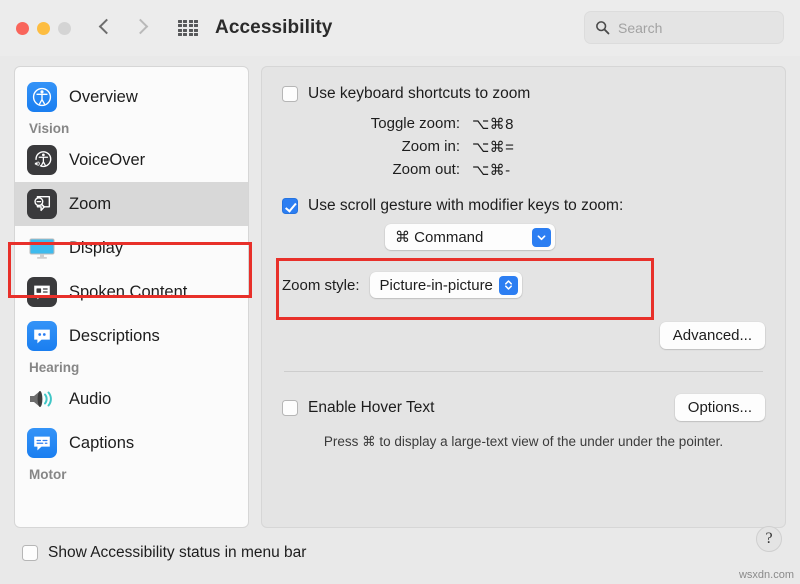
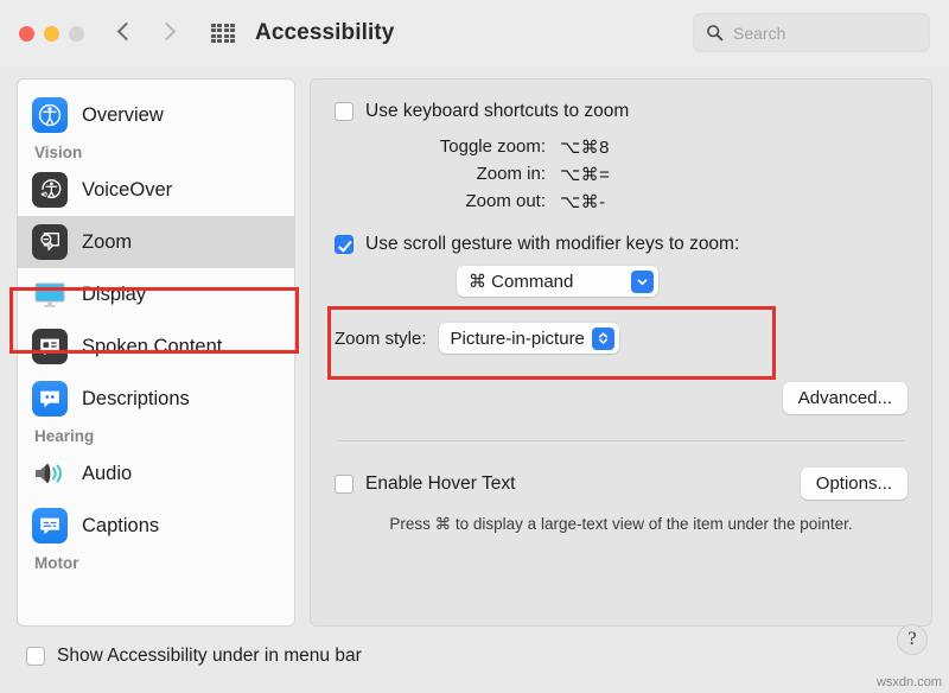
  Accessibility
  Search
  Overview
  Vision
  VoiceOver
  Zoom
  Display
  Spoken Content
  Descriptions
  Hearing
  Audio
  Captions
  Motor
  Use keyboard shortcuts to zoom
  Toggle zoom:
  ⌥⌘8
  Zoom in:
  ⌥⌘=
  Zoom out:
  ⌥⌘-
  Use scroll gesture with modifier keys to zoom:
  ⌘ Command
  Zoom style:
  Picture-in-picture
  Advanced...
  Enable Hover Text
  Options...
- Press ⌘ to display a large-text view of the under under the pointer.
+ Press ⌘ to display a large-text view of the item under the pointer.
- Show Accessibility status in menu bar
+ Show Accessibility under in menu bar
  ?
  wsxdn.com
